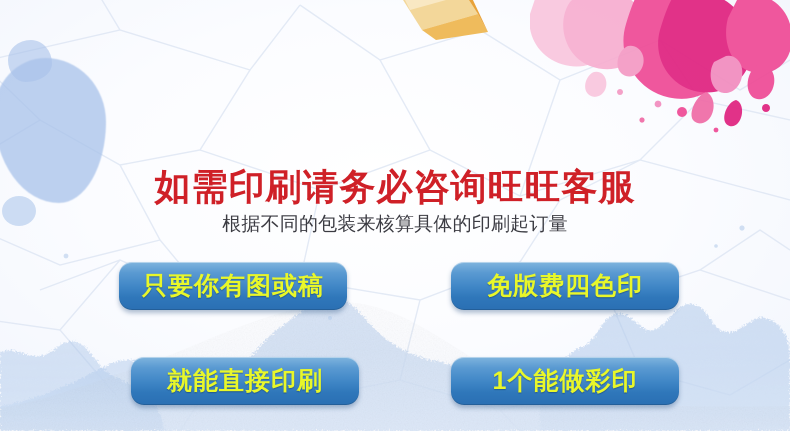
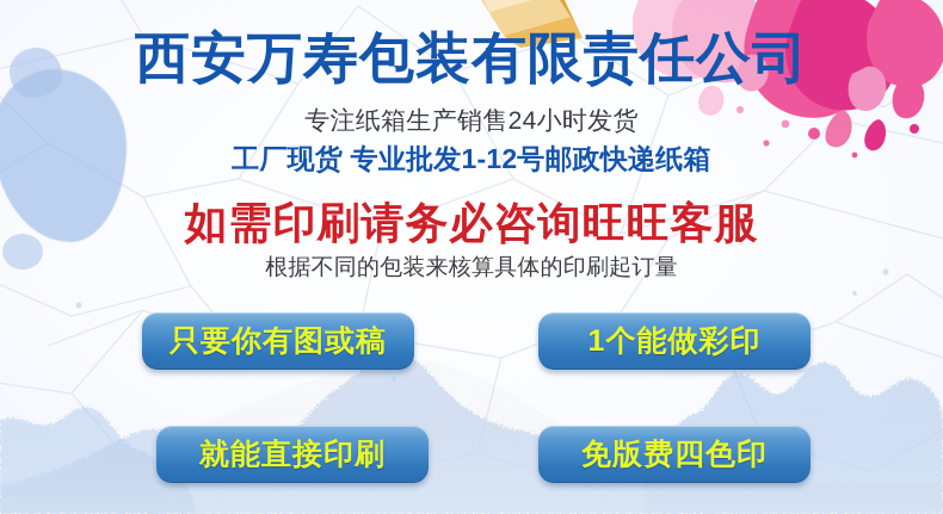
+ 西安万寿包装有限责任公司
+ 专注纸箱生产销售24小时发货
+ 工厂现货 专业批发1-12号邮政快递纸箱
  如需印刷请务必咨询旺旺客服
  根据不同的包装来核算具体的印刷起订量
  只要你有图或稿
- 免版费四色印
+ 1个能做彩印
  就能直接印刷
- 1个能做彩印
+ 免版费四色印
